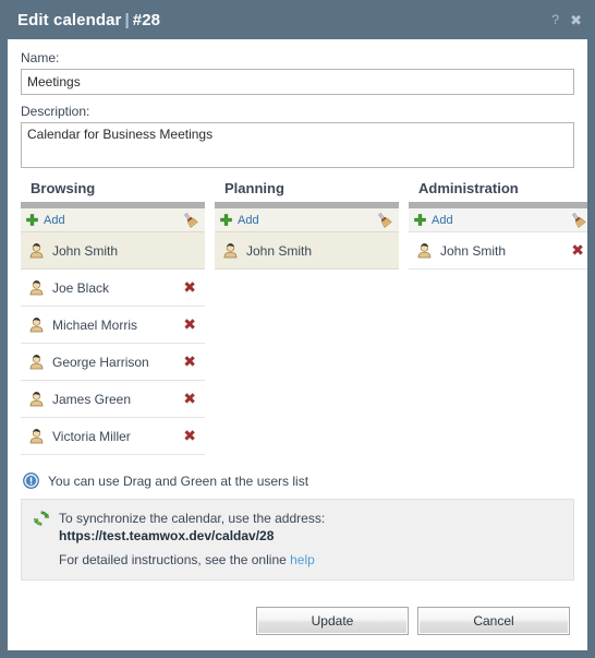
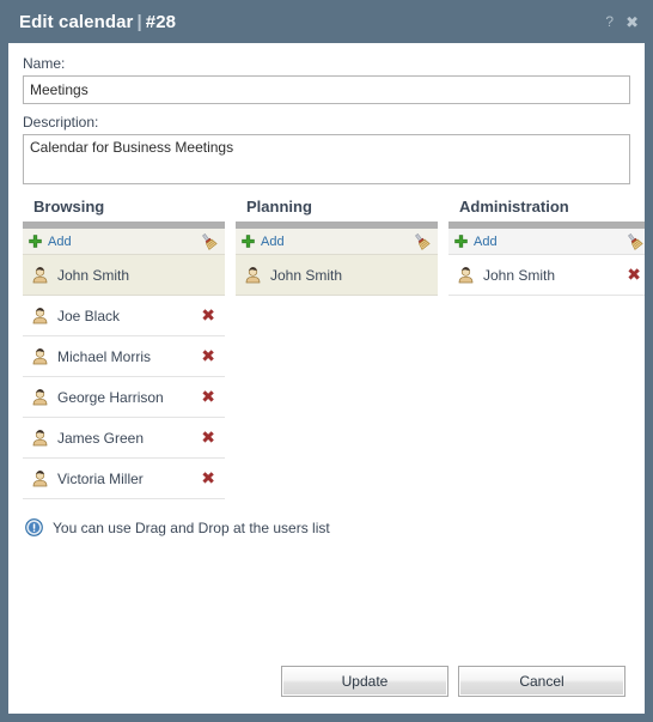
  Edit calendar | #28
  ?
  ✖
  Name:
  Meetings
  Description:
  Calendar for Business Meetings
  Browsing
  Add
  John Smith
  Joe Black
  ✖
  Michael Morris
  ✖
  George Harrison
  ✖
  James Green
  ✖
  Victoria Miller
  ✖
  Planning
  Add
  John Smith
  Administration
  Add
  John Smith
  ✖
- You can use Drag and Green at the users list
+ You can use Drag and Drop at the users list
- To synchronize the calendar, use the address:
- https://test.teamwox.dev/caldav/28
- For detailed instructions, see the online help
  Update
  Cancel
